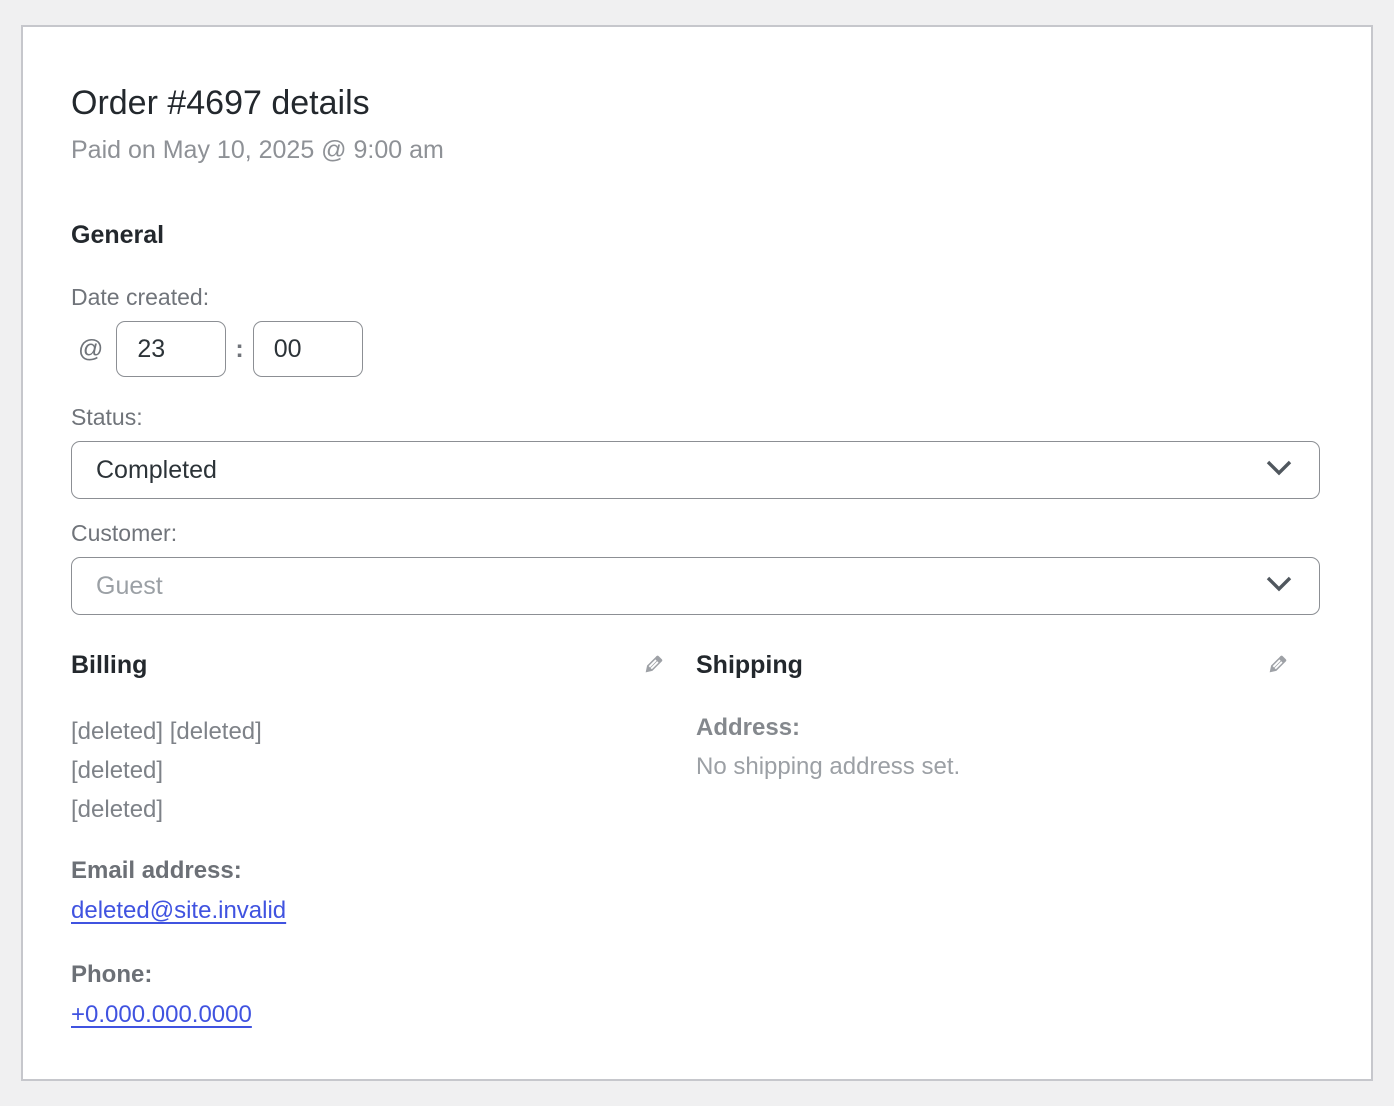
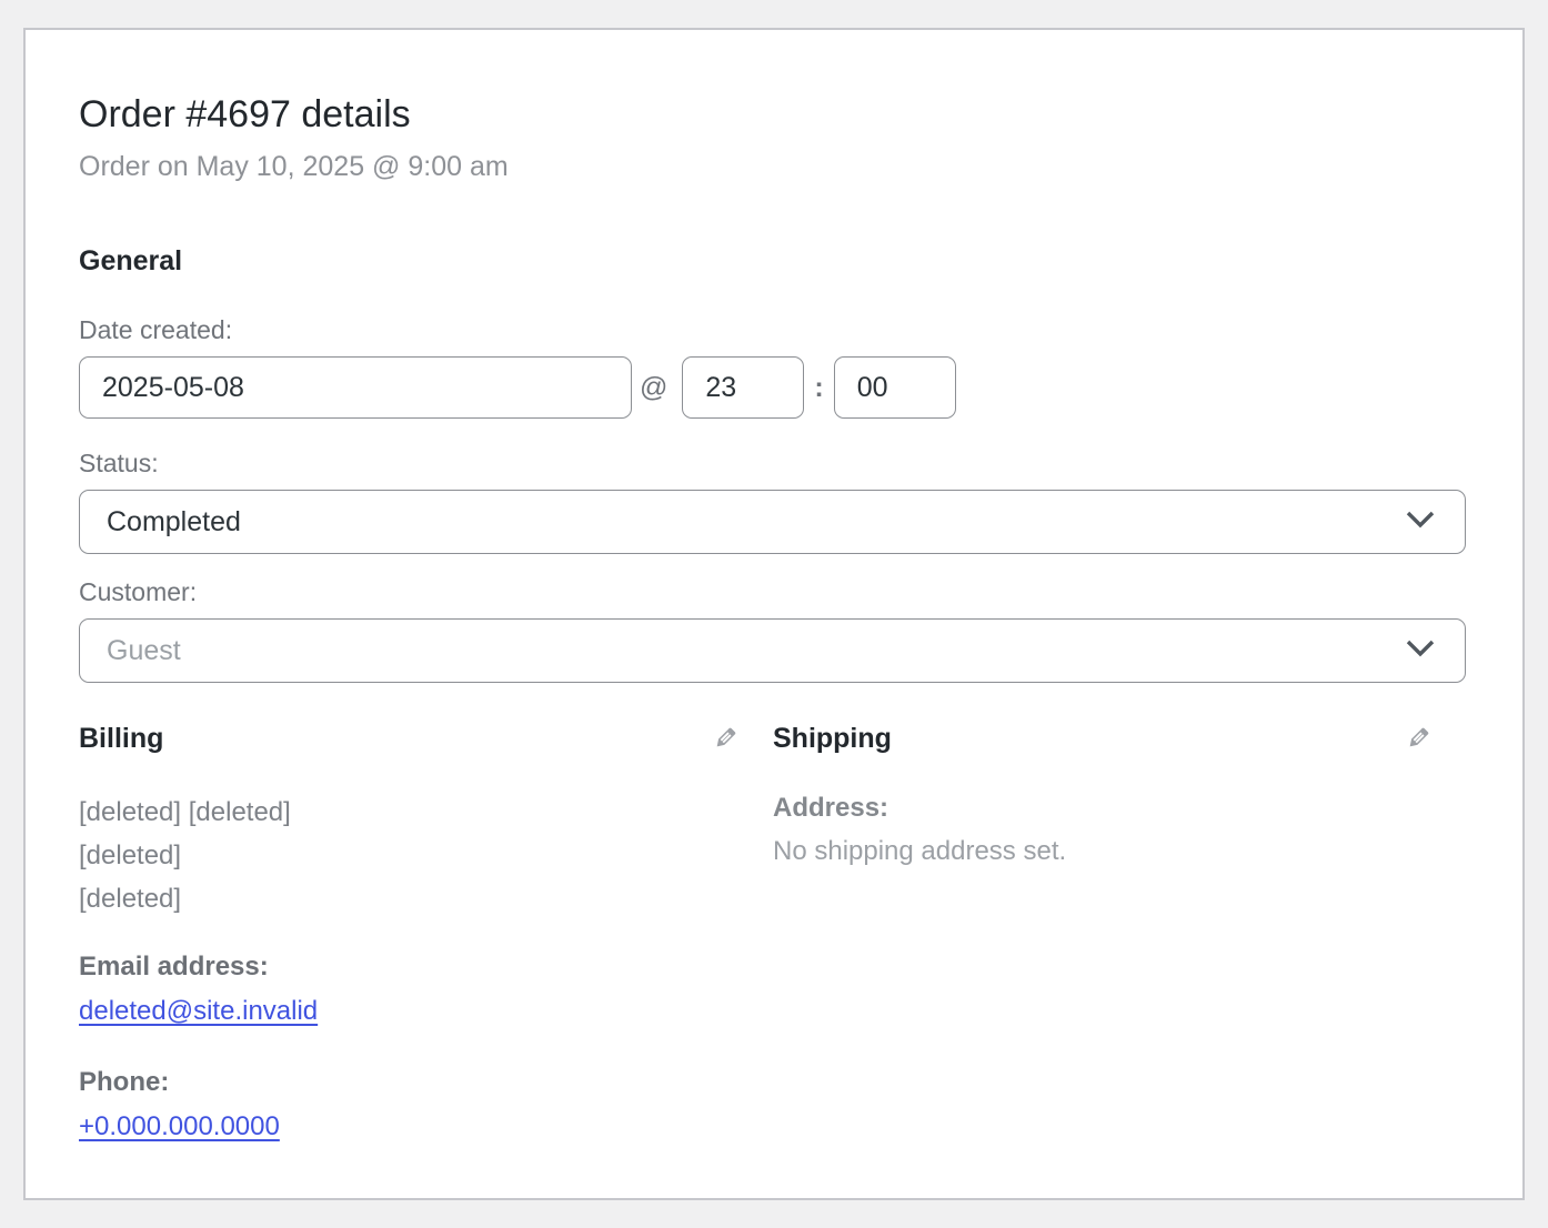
  Order #4697 details
- Paid on May 10, 2025 @ 9:00 am
+ Order on May 10, 2025 @ 9:00 am
  General
  Date created:
+ 2025-05-08
  @
  23
  :
  00
  Status:
  Completed
  Customer:
  Guest
  Billing
  [deleted] [deleted]
  [deleted]
  [deleted]
  Email address:
  deleted@site.invalid
  Phone:
  +0.000.000.0000
  Shipping
  Address:
  No shipping address set.
